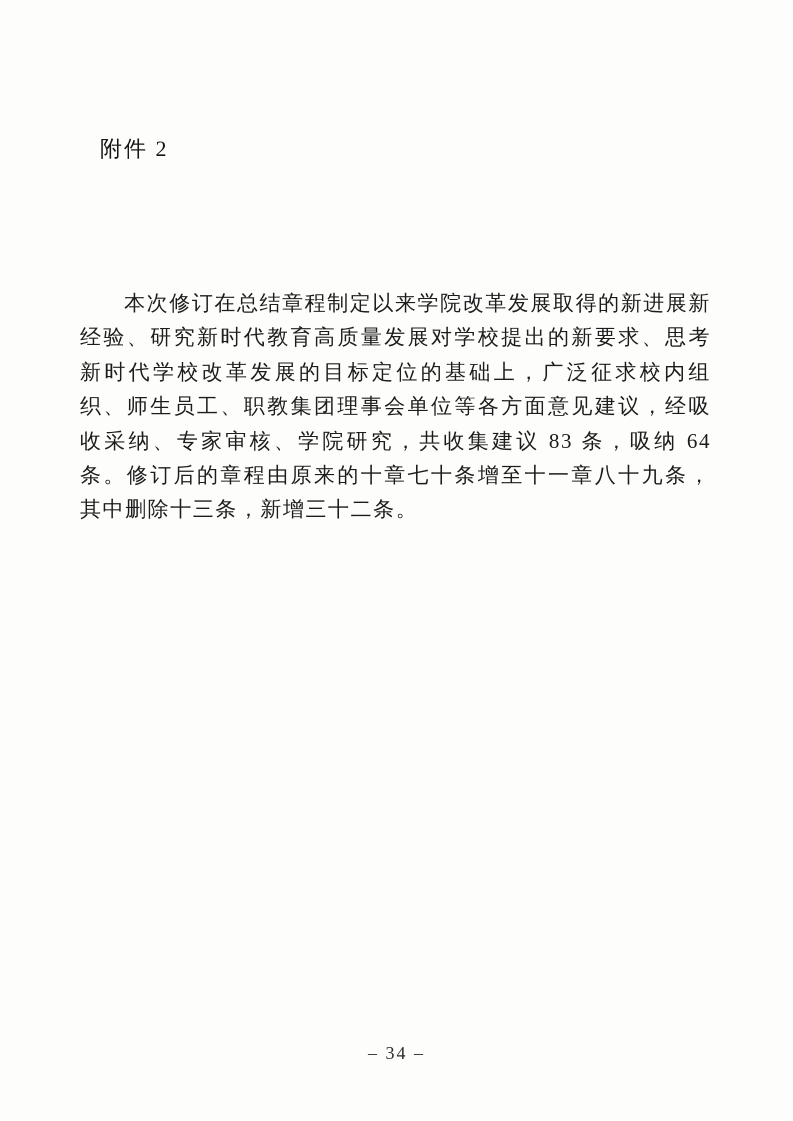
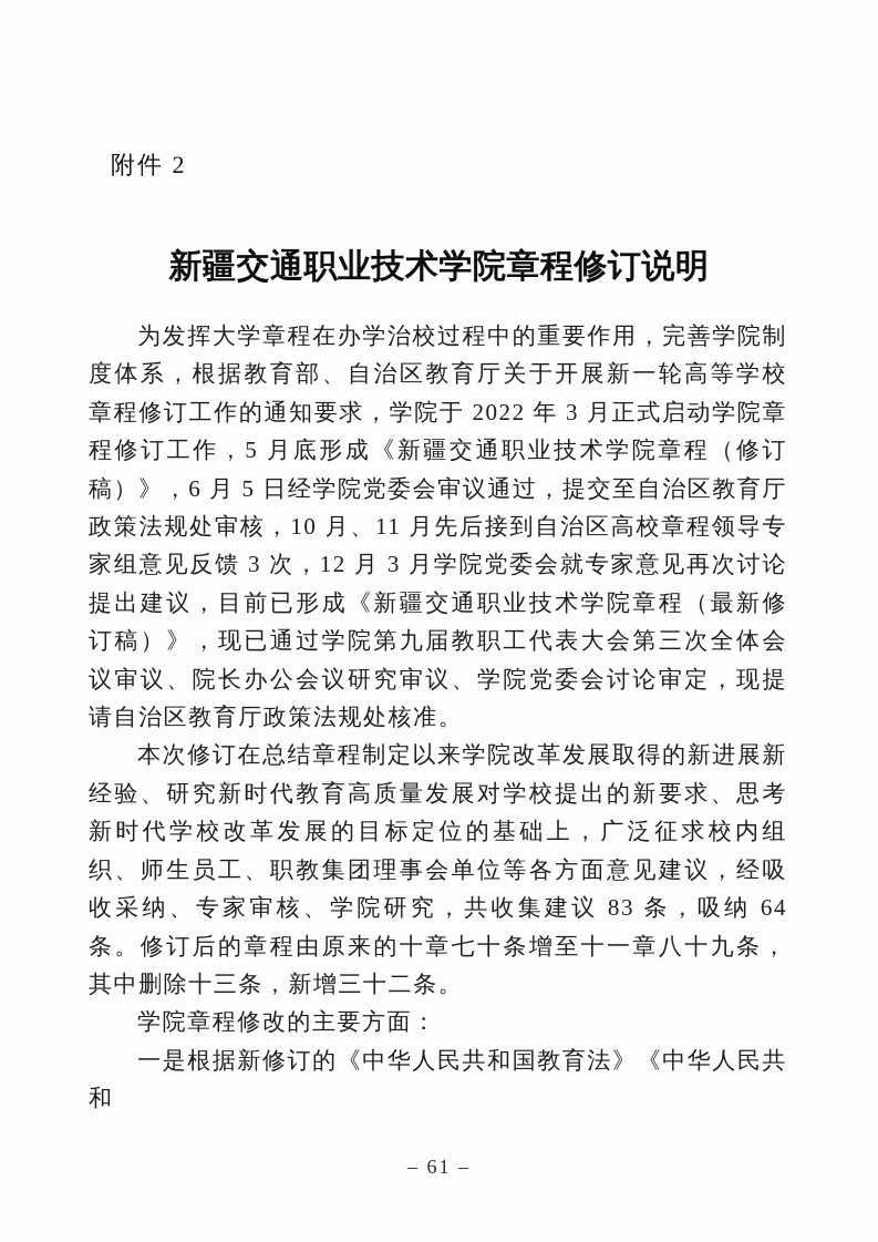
  附件 2
+ 新疆交通职业技术学院章程修订说明
+ 为发挥大学章程在办学治校过程中的重要作用，完善学院制度体系，根据教育部、自治区教育厅关于开展新一轮高等学校章程修订工作的通知要求，学院于 2022 年 3 月正式启动学院章程修订工作，5 月底形成《新疆交通职业技术学院章程（修订稿）》，6 月 5 日经学院党委会审议通过，提交至自治区教育厅政策法规处审核，10 月、11 月先后接到自治区高校章程领导专家组意见反馈 3 次，12 月 3 月学院党委会就专家意见再次讨论提出建议，目前已形成《新疆交通职业技术学院章程（最新修订稿）》，现已通过学院第九届教职工代表大会第三次全体会议审议、院长办公会议研究审议、学院党委会讨论审定，现提请自治区教育厅政策法规处核准。
  本次修订在总结章程制定以来学院改革发展取得的新进展新经验、研究新时代教育高质量发展对学校提出的新要求、思考新时代学校改革发展的目标定位的基础上，广泛征求校内组织、师生员工、职教集团理事会单位等各方面意见建议，经吸收采纳、专家审核、学院研究，共收集建议 83 条，吸纳 64 条。修订后的章程由原来的十章七十条增至十一章八十九条，其中删除十三条，新增三十二条。
+ 学院章程修改的主要方面：
+ 一是根据新修订的《中华人民共和国教育法》《中华人民共和
- – 34 –
+ – 61 –
